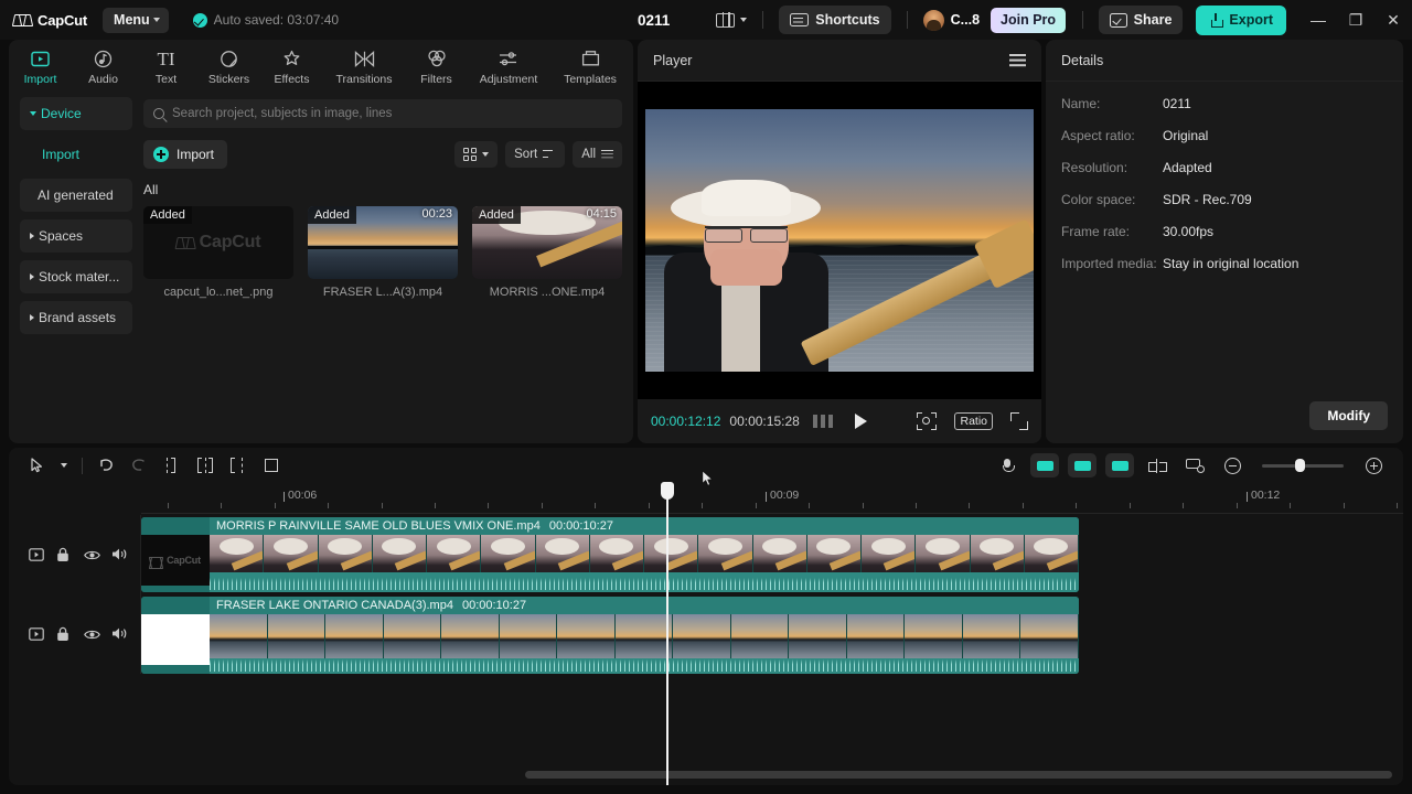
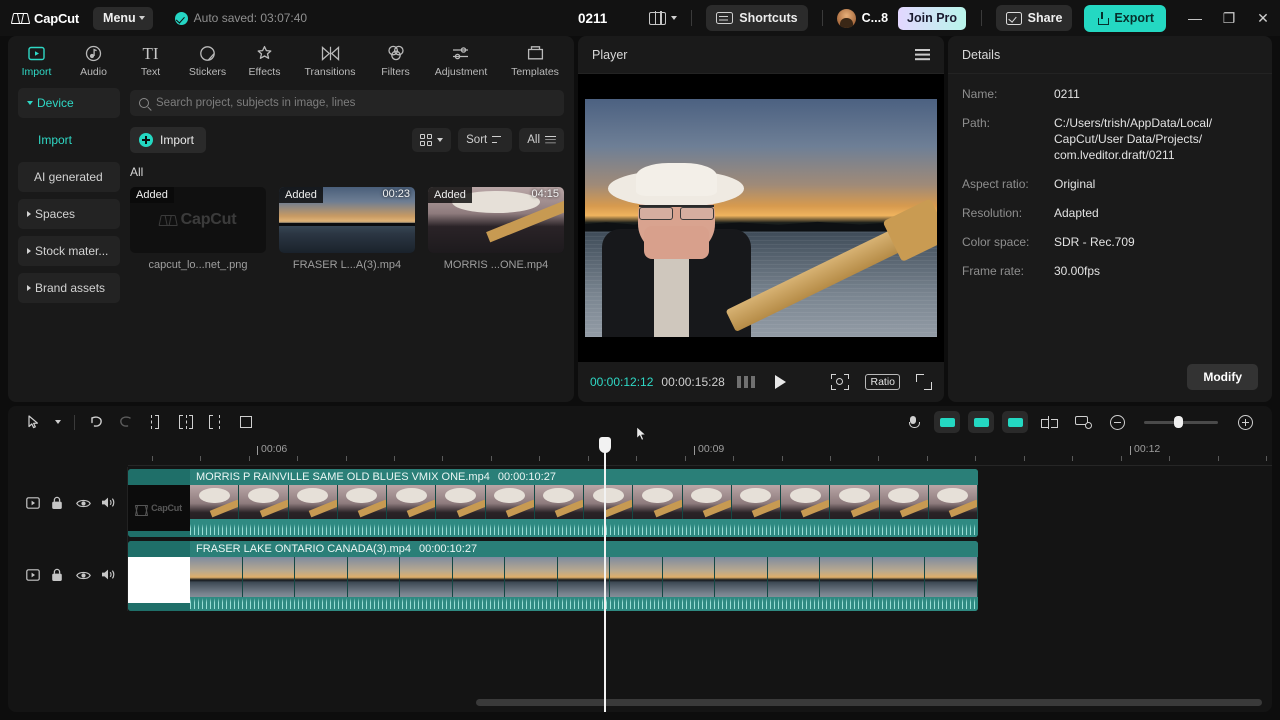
  CapCut
  Menu
  Auto saved: 03:07:40
  0211
  Shortcuts
  C...8
  Join Pro
  Share
  Export
  —
  ❐
  ✕
  Import
  Audio
  TI
  Text
  Stickers
  Effects
  Transitions
  Filters
  Adjustment
  Templates
  Device
  Import
  AI generated
  Spaces
  Stock mater...
  Brand assets
  Search project, subjects in image, lines
  Import
  Sort
  All
  All
  CapCut
  Added
  capcut_lo...net_.png
  Added
  00:23
  FRASER L...A(3).mp4
  Added
  04:15
  MORRIS ...ONE.mp4
  Player
  00:00:12:12
  00:00:15:28
  Ratio
  Details
  Name:
  0211
+ Path:
+ C:/Users/trish/AppData/Local/
+ CapCut/User Data/Projects/
+ com.lveditor.draft/0211
  Aspect ratio:
  Original
  Resolution:
  Adapted
  Color space:
  SDR - Rec.709
  Frame rate:
  30.00fps
- Imported media:
- Stay in original location
  Modify
  00:06
  00:09
  00:12
  CapCut
  MORRIS P RAINVILLE SAME OLD BLUES VMIX ONE.mp4
  00:00:10:27
  FRASER LAKE ONTARIO CANADA(3).mp4
  00:00:10:27
